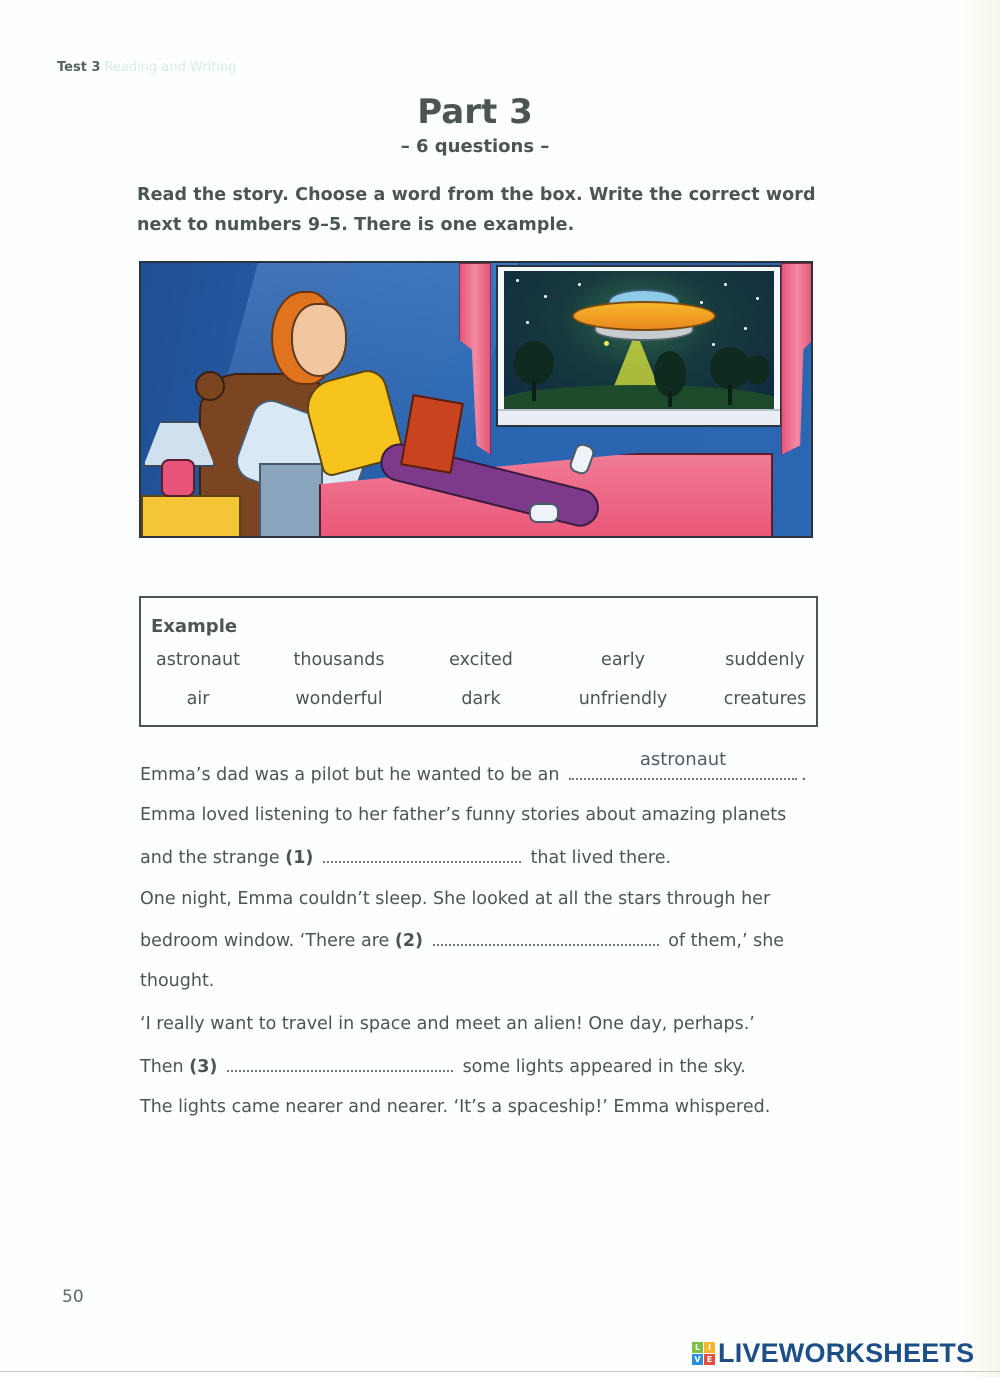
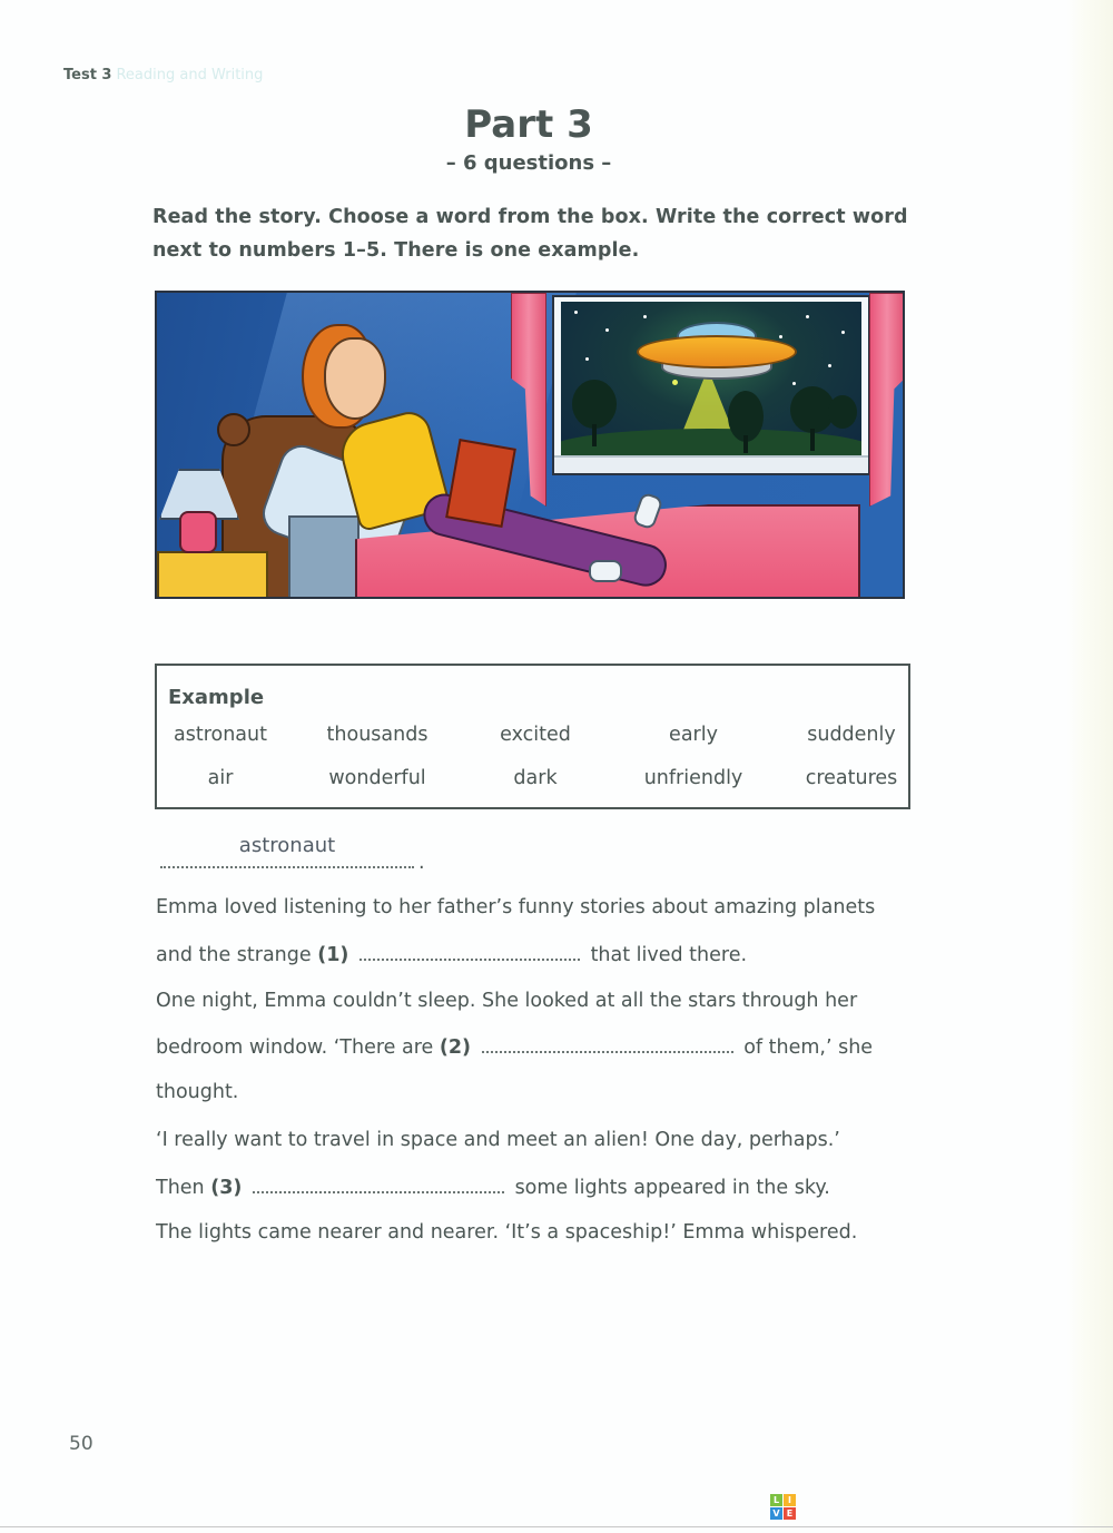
  Test 3 Reading and Writing
  Part 3
  – 6 questions –
- Read the story. Choose a word from the box. Write the correct word next to numbers 9–5. There is one example.
+ Read the story. Choose a word from the box. Write the correct word next to numbers 1–5. There is one example.
  Example
  astronaut
  thousands
  excited
  early
  suddenly
  air
  wonderful
  dark
  unfriendly
  creatures
- Emma’s dad was a pilot but he wanted to be an
  astronaut
  .
  Emma loved listening to her father’s funny stories about amazing planets
  and the strange (1) that lived there.
  One night, Emma couldn’t sleep. She looked at all the stars through her
  bedroom window. ‘There are (2) of them,’ she
  thought.
  ‘I really want to travel in space and meet an alien! One day, perhaps.’
  Then (3) some lights appeared in the sky.
  The lights came nearer and nearer. ‘It’s a spaceship!’ Emma whispered.
  50
  L
  I
  V
  E
- LIVEWORKSHEETS
